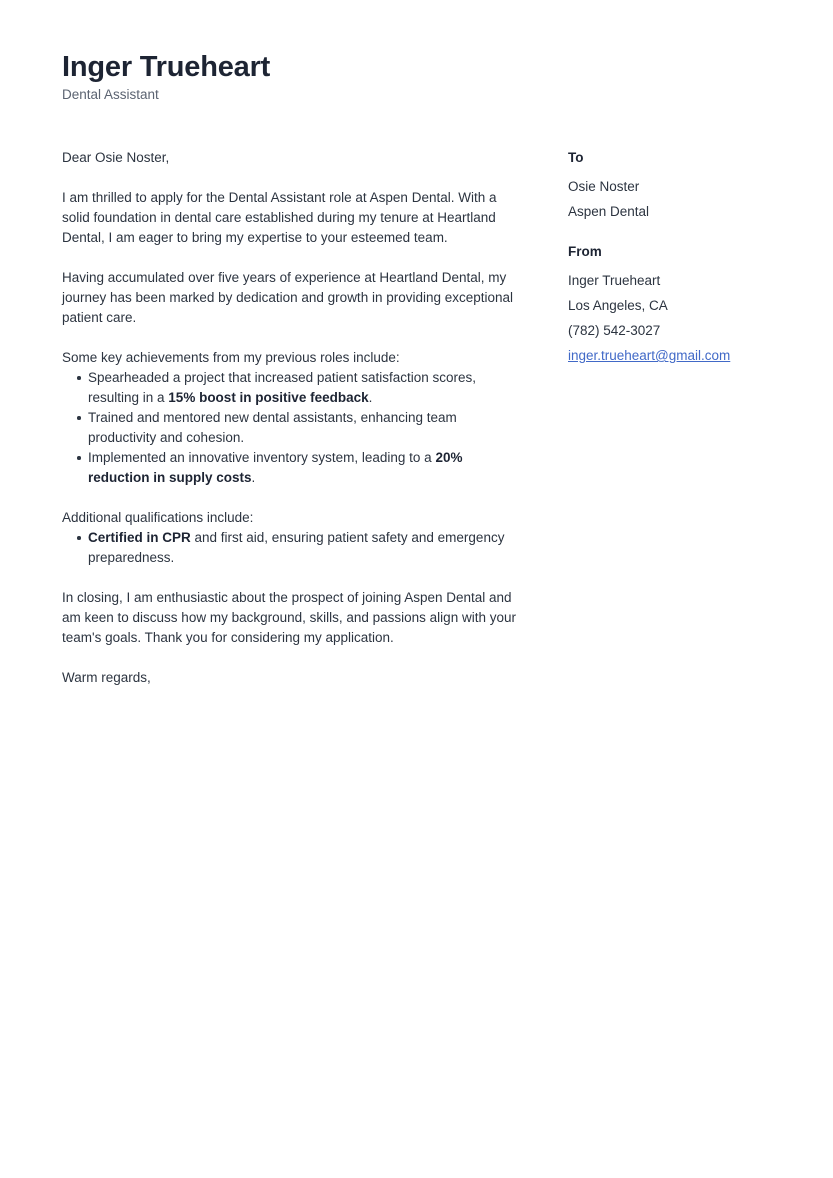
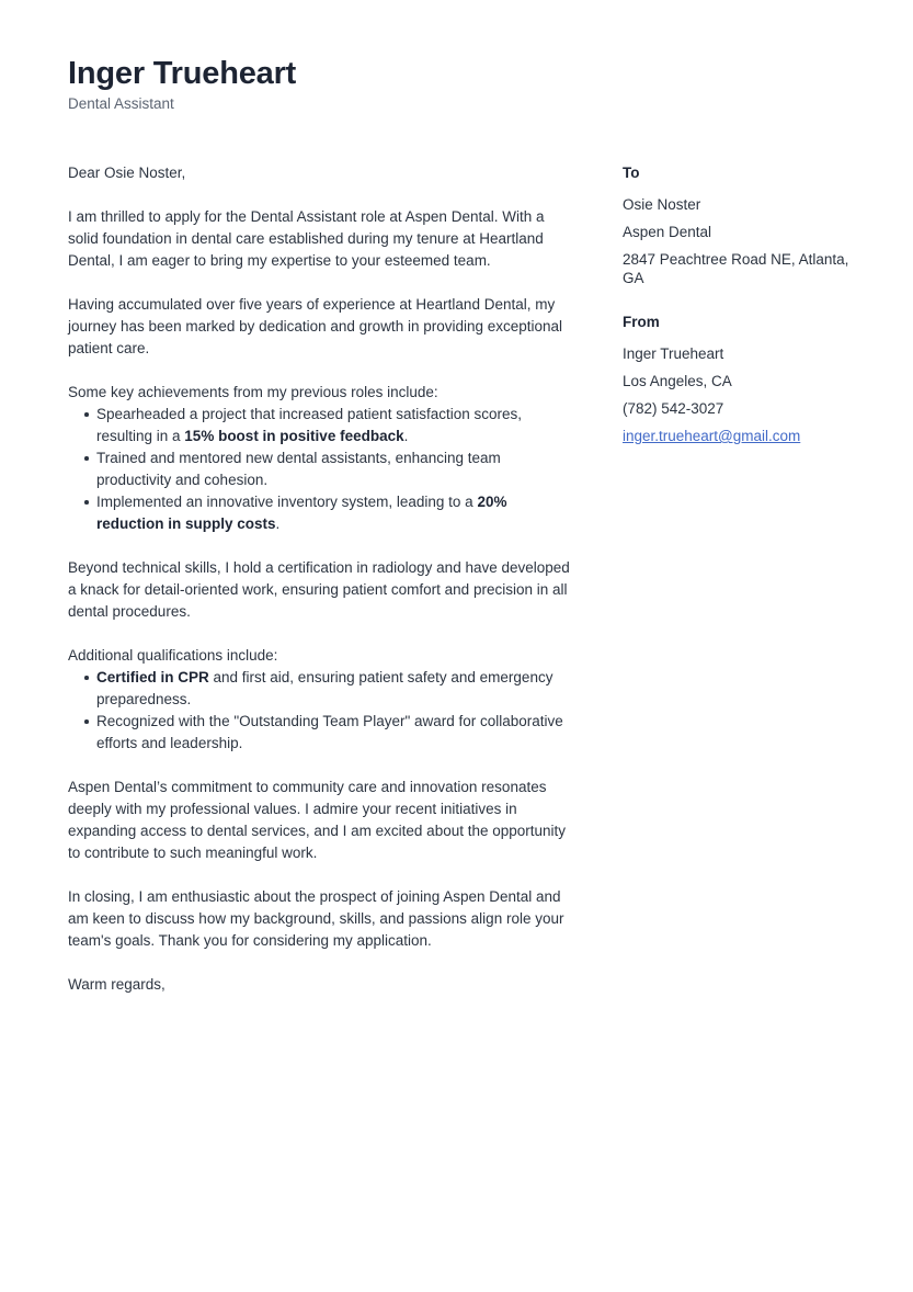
  Inger Trueheart
  Dental Assistant
  Dear Osie Noster,
  I am thrilled to apply for the Dental Assistant role at Aspen Dental. With a solid foundation in dental care established during my tenure at Heartland Dental, I am eager to bring my expertise to your esteemed team.
  Having accumulated over five years of experience at Heartland Dental, my journey has been marked by dedication and growth in providing exceptional patient care.
  Some key achievements from my previous roles include:
  Spearheaded a project that increased patient satisfaction scores, resulting in a 15% boost in positive feedback.
  Trained and mentored new dental assistants, enhancing team productivity and cohesion.
  Implemented an innovative inventory system, leading to a 20% reduction in supply costs.
+ Beyond technical skills, I hold a certification in radiology and have developed a knack for detail-oriented work, ensuring patient comfort and precision in all dental procedures.
  Additional qualifications include:
  Certified in CPR and first aid, ensuring patient safety and emergency preparedness.
+ Recognized with the "Outstanding Team Player" award for collaborative efforts and leadership.
+ Aspen Dental’s commitment to community care and innovation resonates deeply with my professional values. I admire your recent initiatives in expanding access to dental services, and I am excited about the opportunity to contribute to such meaningful work.
- In closing, I am enthusiastic about the prospect of joining Aspen Dental and am keen to discuss how my background, skills, and passions align with your team's goals. Thank you for considering my application.
+ In closing, I am enthusiastic about the prospect of joining Aspen Dental and am keen to discuss how my background, skills, and passions align role your team's goals. Thank you for considering my application.
  Warm regards,
  To
  Osie Noster
  Aspen Dental
+ 2847 Peachtree Road NE, Atlanta, GA
  From
  Inger Trueheart
  Los Angeles, CA
  (782) 542-3027
  inger.trueheart@gmail.com
